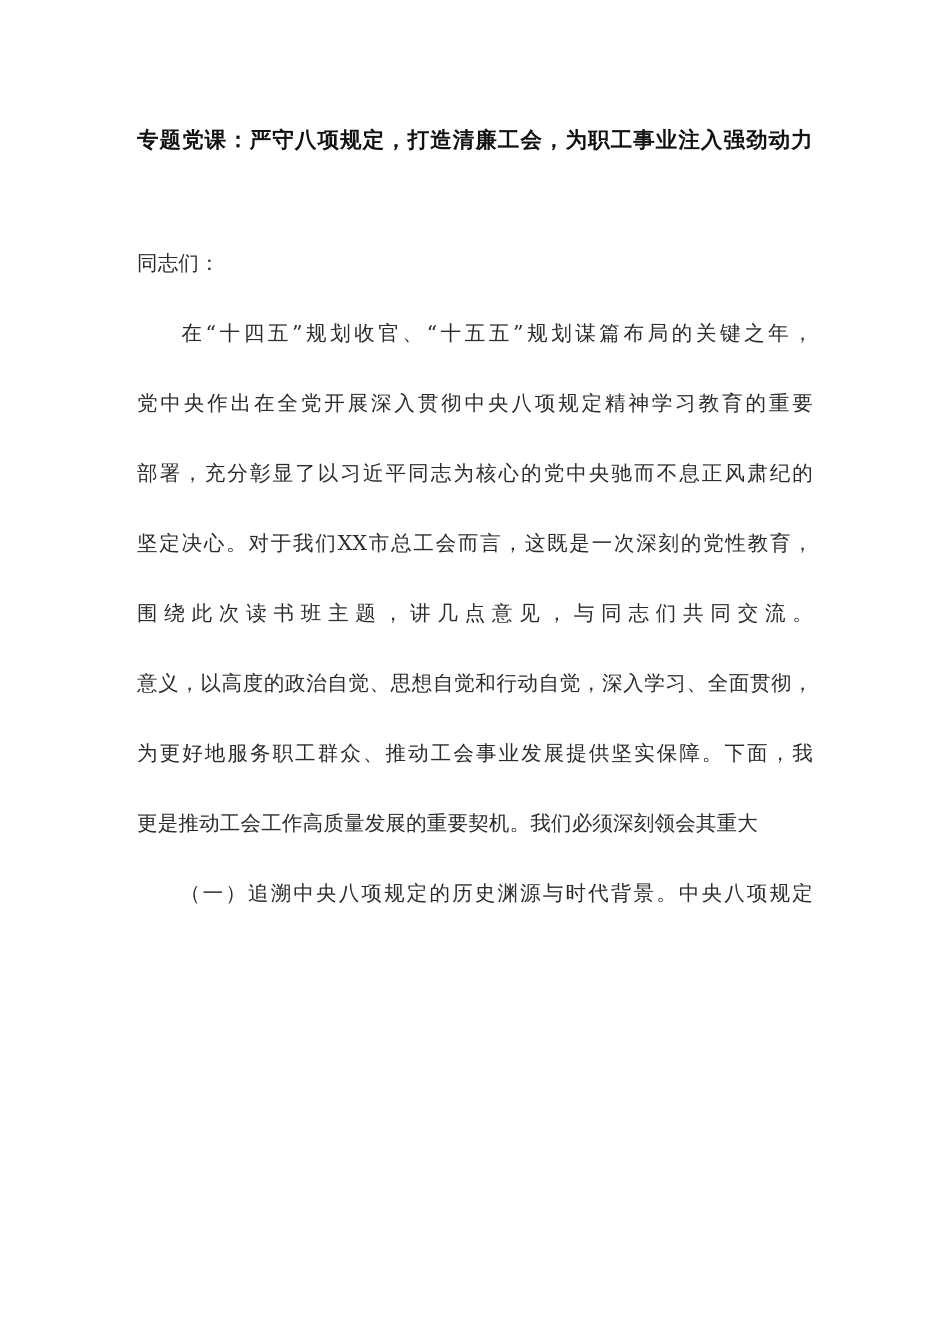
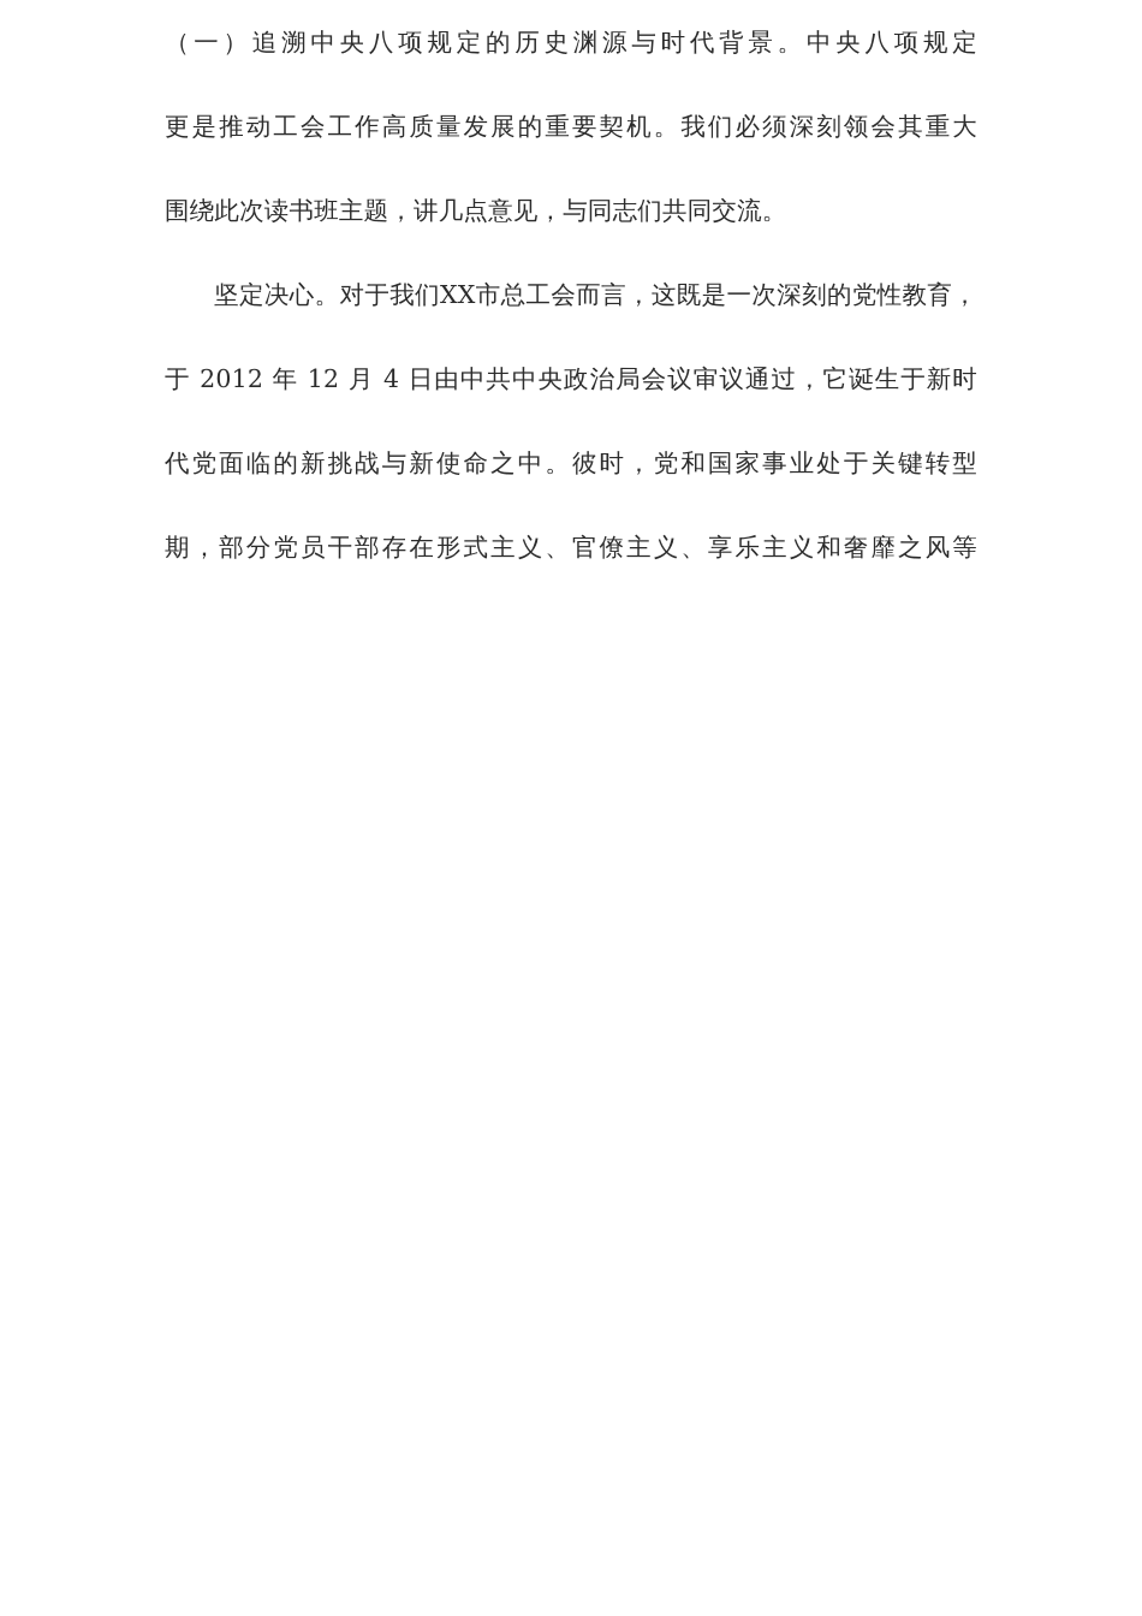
- 专题党课：严守八项规定，打造清廉工会，为职工事业注入强劲动力
- 同志们：
- 在“十四五”规划收官、“十五五”规划谋篇布局的关键之年，
- 党中央作出在全党开展深入贯彻中央八项规定精神学习教育的重要
- 部署，充分彰显了以习近平同志为核心的党中央驰而不息正风肃纪的
- 坚定决心。对于我们XX市总工会而言，这既是一次深刻的党性教育，
+ （一）追溯中央八项规定的历史渊源与时代背景。中央八项规定
- 围绕此次读书班主题，讲几点意见，与同志们共同交流。
+ 更是推动工会工作高质量发展的重要契机。我们必须深刻领会其重大
- 意义，以高度的政治自觉、思想自觉和行动自觉，深入学习、全面贯彻，
- 为更好地服务职工群众、推动工会事业发展提供坚实保障。下面，我
- 更是推动工会工作高质量发展的重要契机。我们必须深刻领会其重大
+ 围绕此次读书班主题，讲几点意见，与同志们共同交流。
- （一）追溯中央八项规定的历史渊源与时代背景。中央八项规定
+ 坚定决心。对于我们XX市总工会而言，这既是一次深刻的党性教育，
+ 于 2012 年 12 月 4 日由中共中央政治局会议审议通过，它诞生于新时
+ 代党面临的新挑战与新使命之中。彼时，党和国家事业处于关键转型
+ 期，部分党员干部存在形式主义、官僚主义、享乐主义和奢靡之风等
